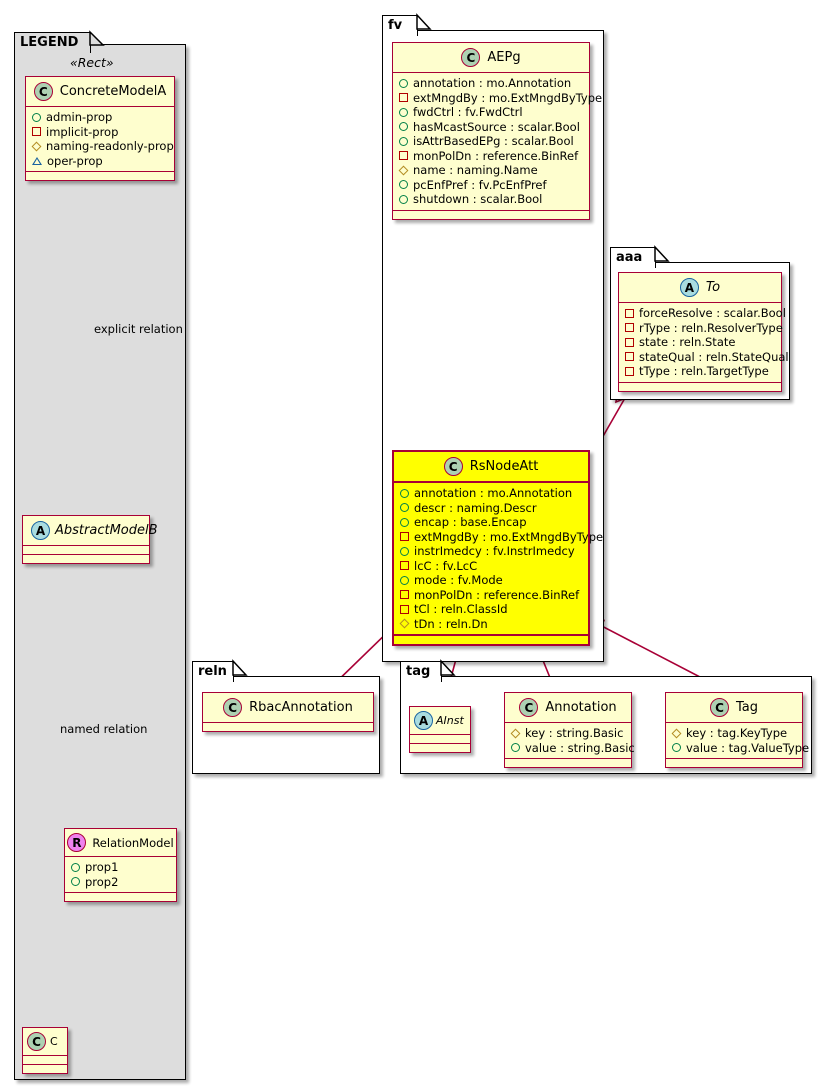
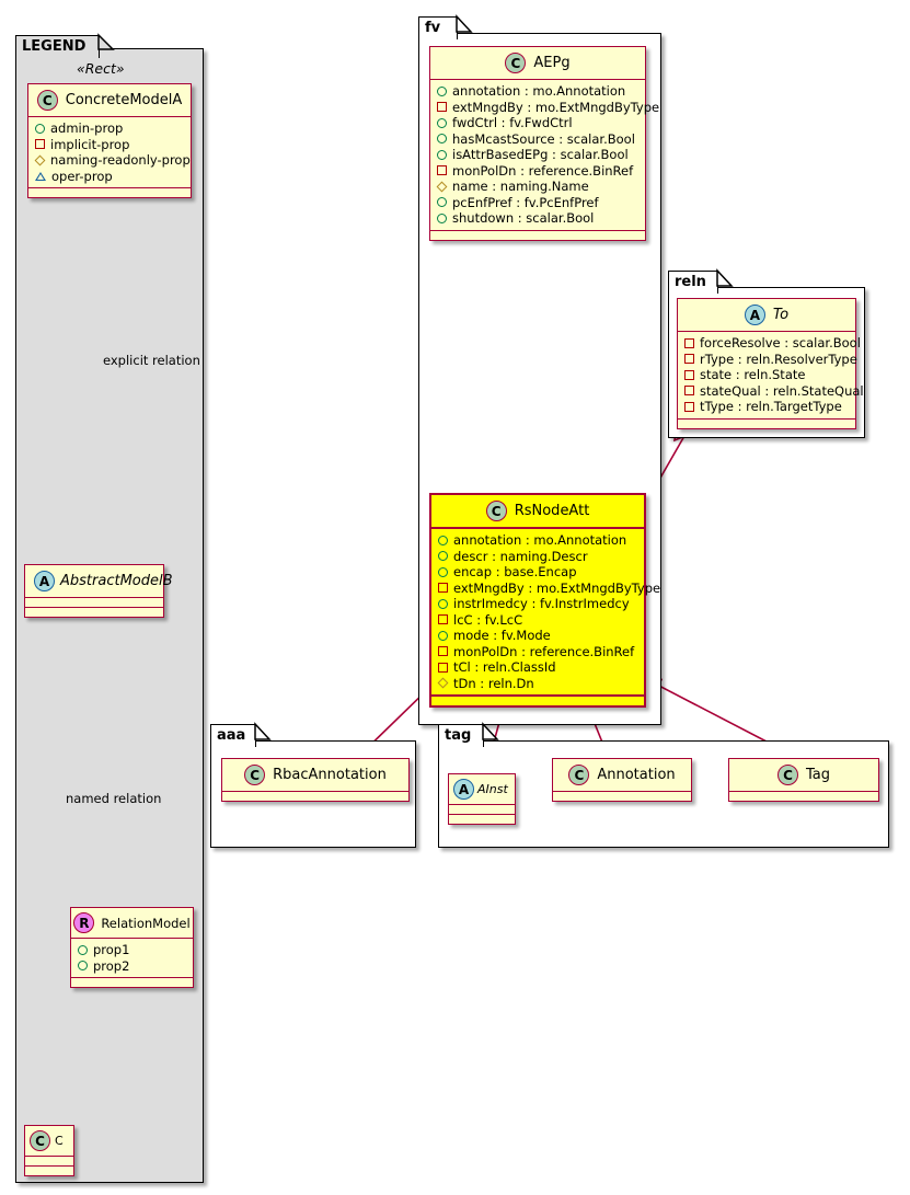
  LEGEND
  «Rect»
  C
  ConcreteModelA
  admin-prop
  implicit-prop
  naming-readonly-prop
  oper-prop
  explicit relation
  A
  AbstractModelB
  named relation
  R
  RelationModel
  prop1
  prop2
  C
  C
  fv
  C
  AEPg
  annotation : mo.Annotation
  extMngdBy : mo.ExtMngdByType
  fwdCtrl : fv.FwdCtrl
  hasMcastSource : scalar.Bool
  isAttrBasedEPg : scalar.Bool
  monPolDn : reference.BinRef
  name : naming.Name
  pcEnfPref : fv.PcEnfPref
  shutdown : scalar.Bool
  C
  RsNodeAtt
  annotation : mo.Annotation
  descr : naming.Descr
  encap : base.Encap
  extMngdBy : mo.ExtMngdByType
  instrImedcy : fv.InstrImedcy
  lcC : fv.LcC
  mode : fv.Mode
  monPolDn : reference.BinRef
  tCl : reln.ClassId
  tDn : reln.Dn
- aaa
+ reln
  A
  To
  forceResolve : scalar.Bool
  rType : reln.ResolverType
  state : reln.State
  stateQual : reln.StateQual
  tType : reln.TargetType
- reln
+ aaa
  C
  RbacAnnotation
  tag
  A
  AInst
  C
  Annotation
- key : string.Basic
- value : string.Basic
  C
  Tag
- key : tag.KeyType
- value : tag.ValueType
